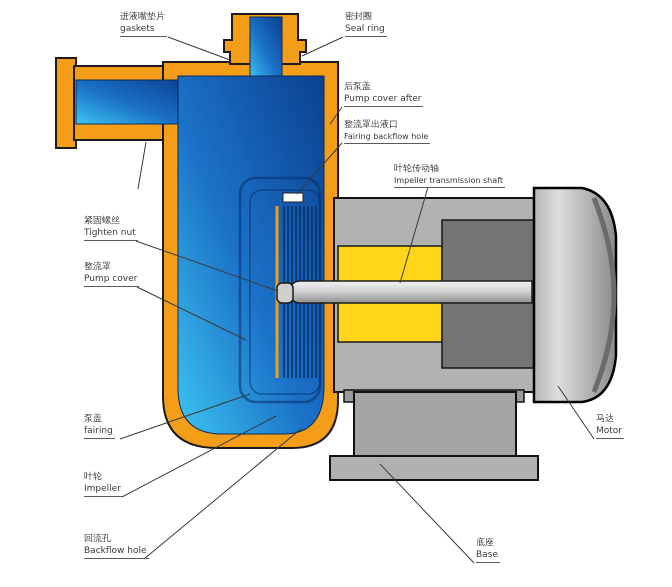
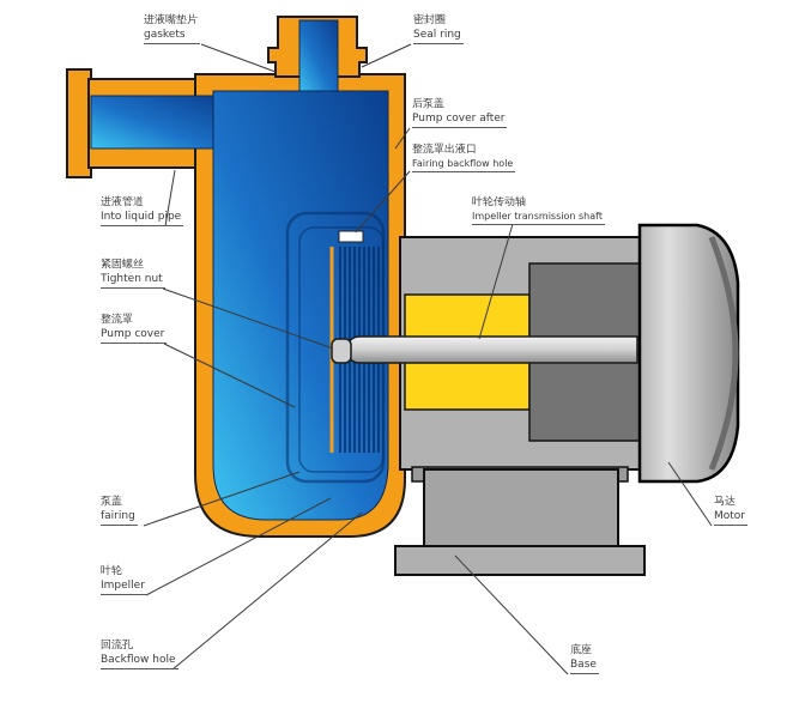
  进液嘴垫片
  gaskets
  密封圈
  Seal ring
  后泵盖
  Pump cover after
  整流罩出液口
  Fairing backflow hole
+ 进液管道
+ Into liquid pipe
  紧固螺丝
  Tighten nut
  整流罩
  Pump cover
  叶轮传动轴
  Impeller transmission shaft
  泵盖
  fairing
  叶轮
  Impeller
  回流孔
  Backflow hole
  马达
  Motor
  底座
  Base
